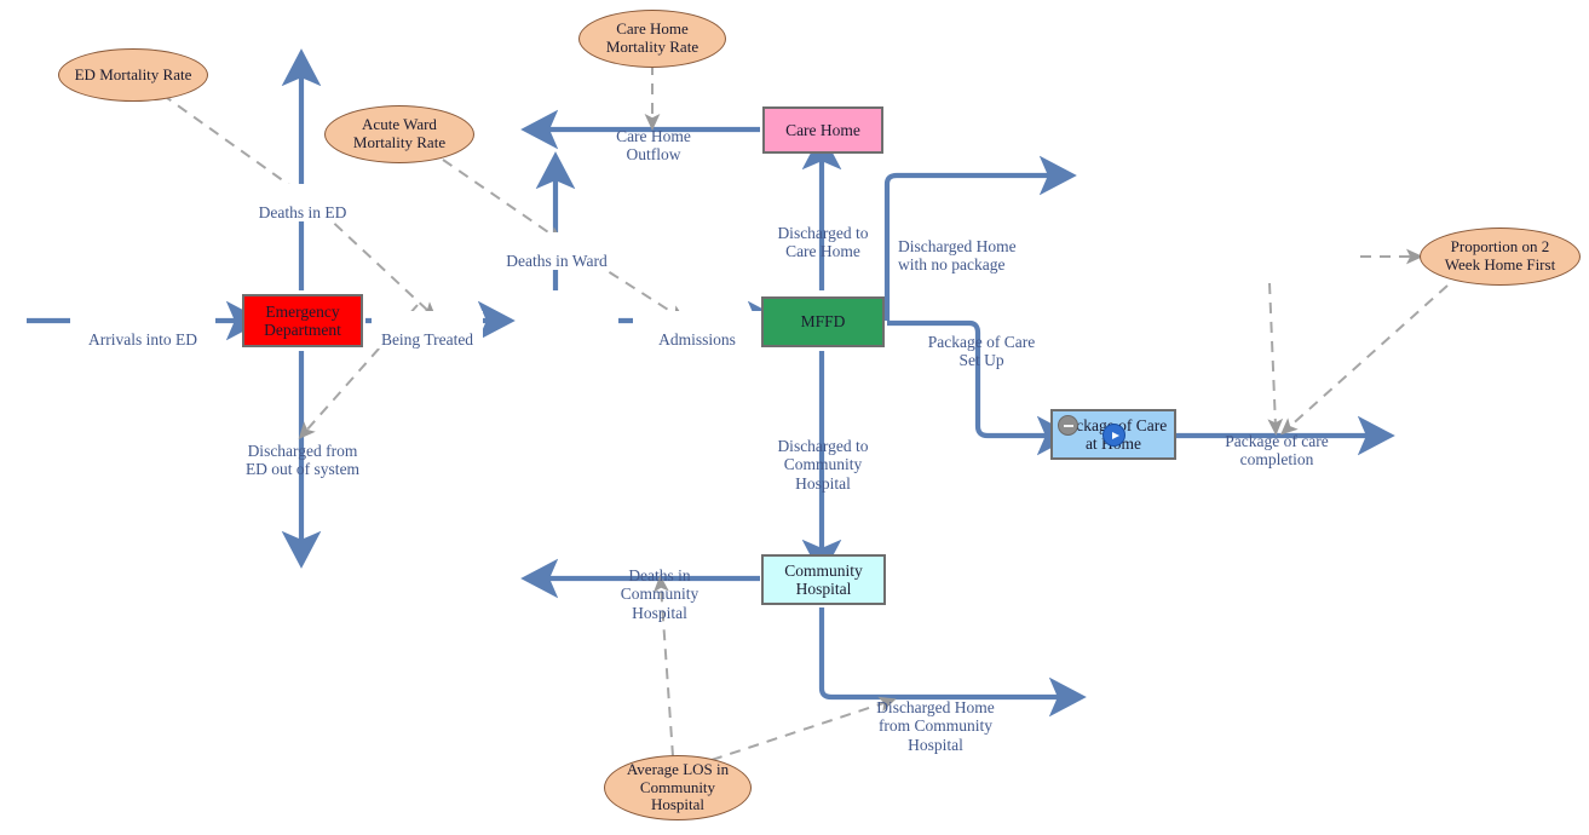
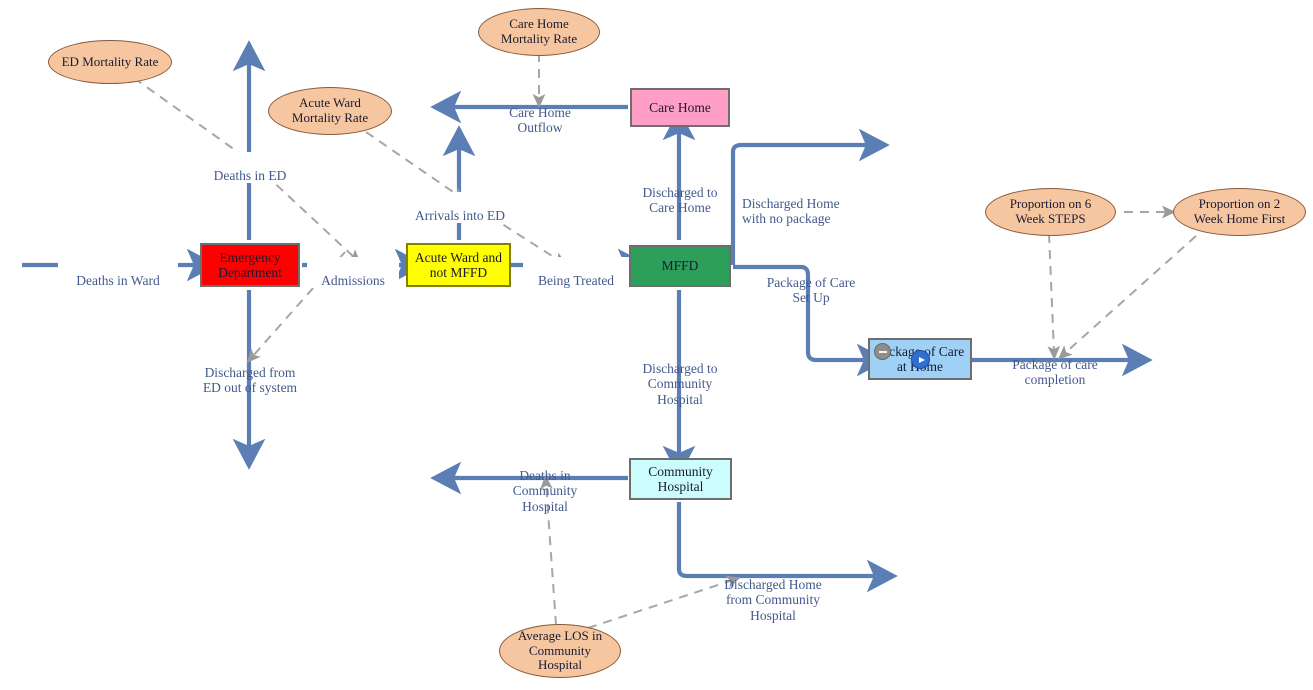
  Emergency
  Department
+ Acute Ward and
+ not MFFD
  MFFD
  Care Home
  Community
  Hospital
  ckag of Care
  ED Mortality Rate
  Acute Ward
  Mortality Rate
  Care Home
  Mortality Rate
+ Proportion on 6
+ Week STEPS
  Proportion on 2
  Week Home First
  Average LOS in
  Community
  Hospital
- Arrivals into ED
+ Deaths in Ward
  Deaths in ED
  Discharged from
  ED out of system
- Being Treated
+ Admissions
- Deaths in Ward
+ Arrivals into ED
- Admissions
+ Being Treated
  Care Home
  Outflow
  Discharged to
  Care Home
  Discharged Home
  with no package
  Package of Care
  Set Up
  Package of care
  completion
  Discharged to
  Community
  Hospital
  Deaths in
  Community
  Hospital
  Discharged Home
  from Community
  Hospital
